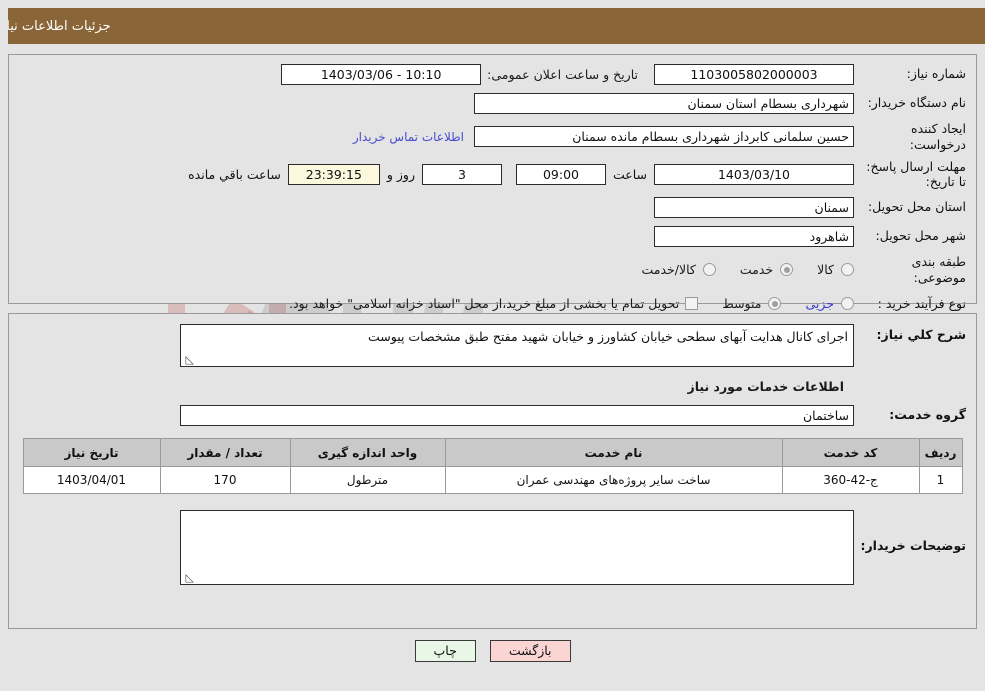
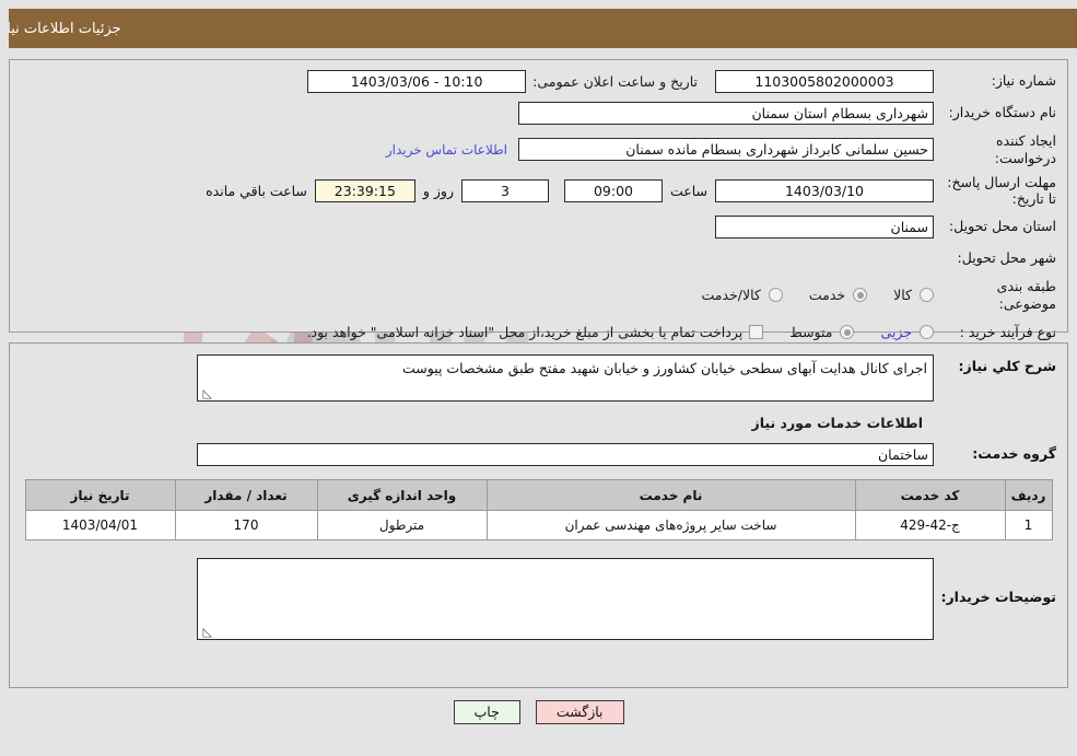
  جزئیات اطلاعات نیا
  شماره نیاز:
  1103005802000003
  تاریخ و ساعت اعلان عمومی:
  10:10 - 1403/03/06
  نام دستگاه خریدار:
  شهرداری بسطام استان سمنان
  ایجاد کننده درخواست:
  حسین سلمانی کابرداز شهرداری بسطام مانده سمنان
  اطلاعات تماس خریدار
  مهلت ارسال پاسخ: تا تاریخ:
  1403/03/10
  ساعت
  09:00
  3
  روز و
  23:39:15
  ساعت باقي مانده
  استان محل تحویل:
  سمنان
  شهر محل تحویل:
- شاهرود
  طبقه بندی موضوعی:
  کالا
  خدمت
  کالا/خدمت
  نوع فرآیند خرید :
  جزیی
  متوسط
- تحویل تمام یا بخشی از مبلغ خرید،از محل "اسناد خزانه اسلامی" خواهد بود.
+ پرداخت تمام یا بخشی از مبلغ خرید،از محل "اسناد خزانه اسلامی" خواهد بود.
  شرح کلي نیاز:
  اجرای کانال هدایت آبهای سطحی خیابان کشاورز و خیابان شهید مفتح طبق مشخصات پیوست
  ◺
  اطلاعات خدمات مورد نیاز
  گروه خدمت:
  ساختمان
  ردیف	کد خدمت	نام خدمت	واحد اندازه گیری	تعداد / مقدار	تاریخ نیاز
- 1	ج-42-360	ساخت سایر پروژه‌های مهندسی عمران	مترطول	170	1403/04/01
+ 1	ج-42-429	ساخت سایر پروژه‌های مهندسی عمران	مترطول	170	1403/04/01
  توضیحات خریدار:
  ◺
  بازگشت
  چاپ
